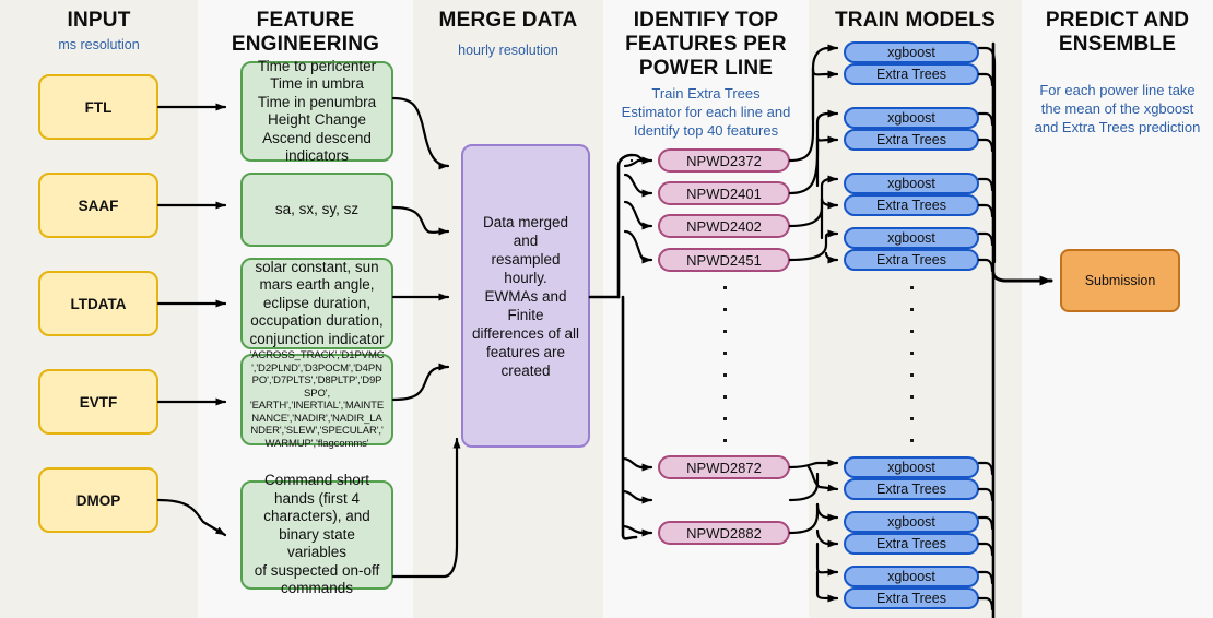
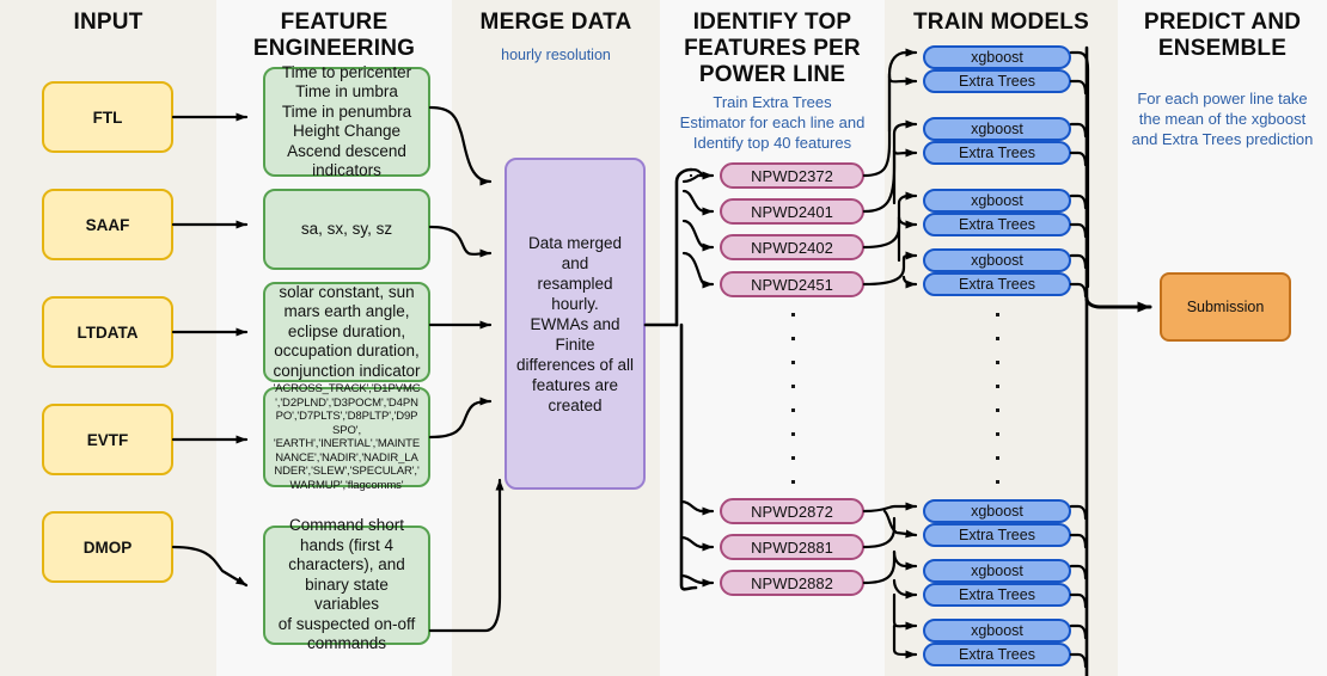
  INPUT
- ms resolution
  FEATURE
  ENGINEERING
  MERGE DATA
  hourly resolution
  IDENTIFY TOP
  FEATURES PER
  POWER LINE
  Train Extra Trees
  Estimator for each line and
  Identify top 40 features
  TRAIN MODELS
  PREDICT AND
  ENSEMBLE
  For each power line take
  the mean of the xgboost
  and Extra Trees prediction
  FTL
  SAAF
  LTDATA
  EVTF
  DMOP
  Time to pericenter
  Time in umbra
  Time in penumbra
  Height Change
  Ascend descend
  indicators
  sa, sx, sy, sz
  solar constant, sun
  mars earth angle,
  eclipse duration,
  occupation duration,
  conjunction indicator
  'ACROSS_TRACK','D1PVMC
  ','D2PLND','D3POCM','D4PN
  PO','D7PLTS','D8PLTP','D9P
  SPO',
  'EARTH','INERTIAL','MAINTE
  NANCE','NADIR','NADIR_LA
  NDER','SLEW','SPECULAR','
  WARMUP','flagcomms'
  Command short
  hands (first 4
  characters), and
  binary state variables
  of suspected on-off
  commands
  Data merged and
  resampled hourly.
  EWMAs and Finite
  differences of all
  features are
  created
  NPWD2372
  NPWD2401
  NPWD2402
  NPWD2451
  NPWD2872
+ NPWD2881
  NPWD2882
  xgboost
  Extra Trees
  xgboost
  Extra Trees
  xgboost
  Extra Trees
  xgboost
  Extra Trees
  xgboost
  Extra Trees
  xgboost
  Extra Trees
  xgboost
  Extra Trees
  Submission
